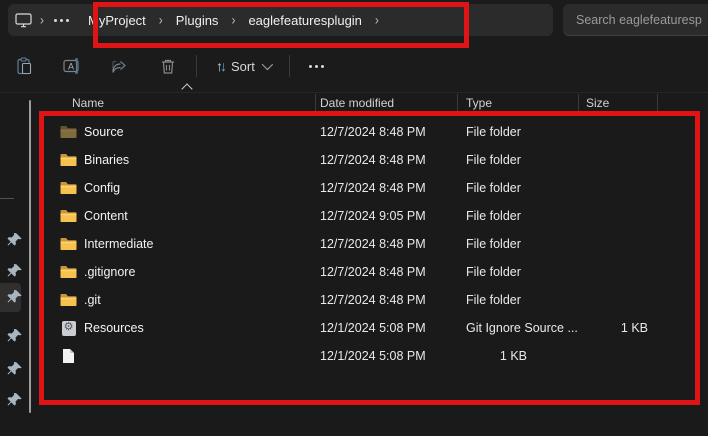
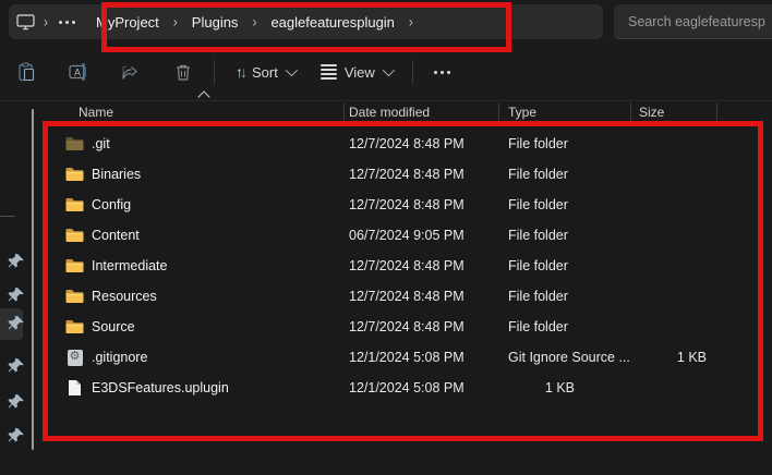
  ›
  MyProject
  ›
  Plugins
  ›
  eaglefeaturesplugin
  ›
  Search eaglefeaturesp
  A
  ↑↓
  Sort
+ View
  Name
  Date modified
  Type
  Size
- Source
+ .git
  12/7/2024 8:48 PM
  File folder
  Binaries
  12/7/2024 8:48 PM
  File folder
  Config
  12/7/2024 8:48 PM
  File folder
  Content
- 12/7/2024 9:05 PM
+ 06/7/2024 9:05 PM
  File folder
  Intermediate
  12/7/2024 8:48 PM
  File folder
- .gitignore
+ Resources
  12/7/2024 8:48 PM
  File folder
- .git
+ Source
  12/7/2024 8:48 PM
  File folder
  ⚙
- Resources
+ .gitignore
  12/1/2024 5:08 PM
  Git Ignore Source ...
  1 KB
+ E3DSFeatures.uplugin
  12/1/2024 5:08 PM
  1 KB
